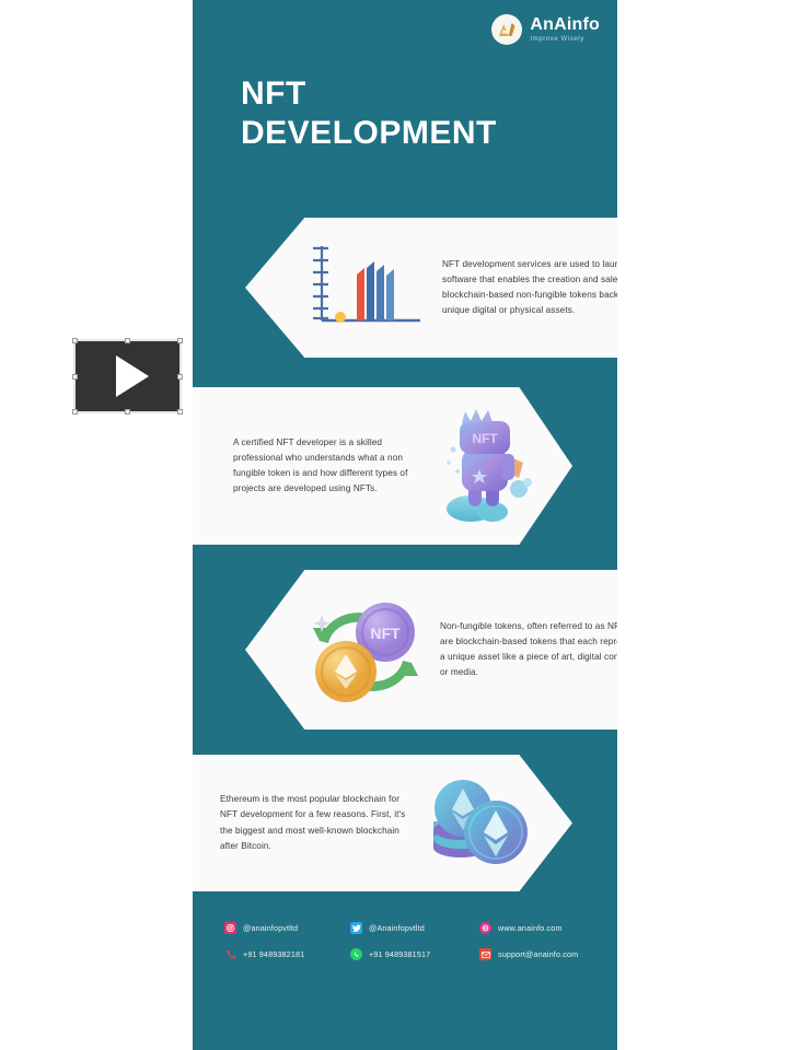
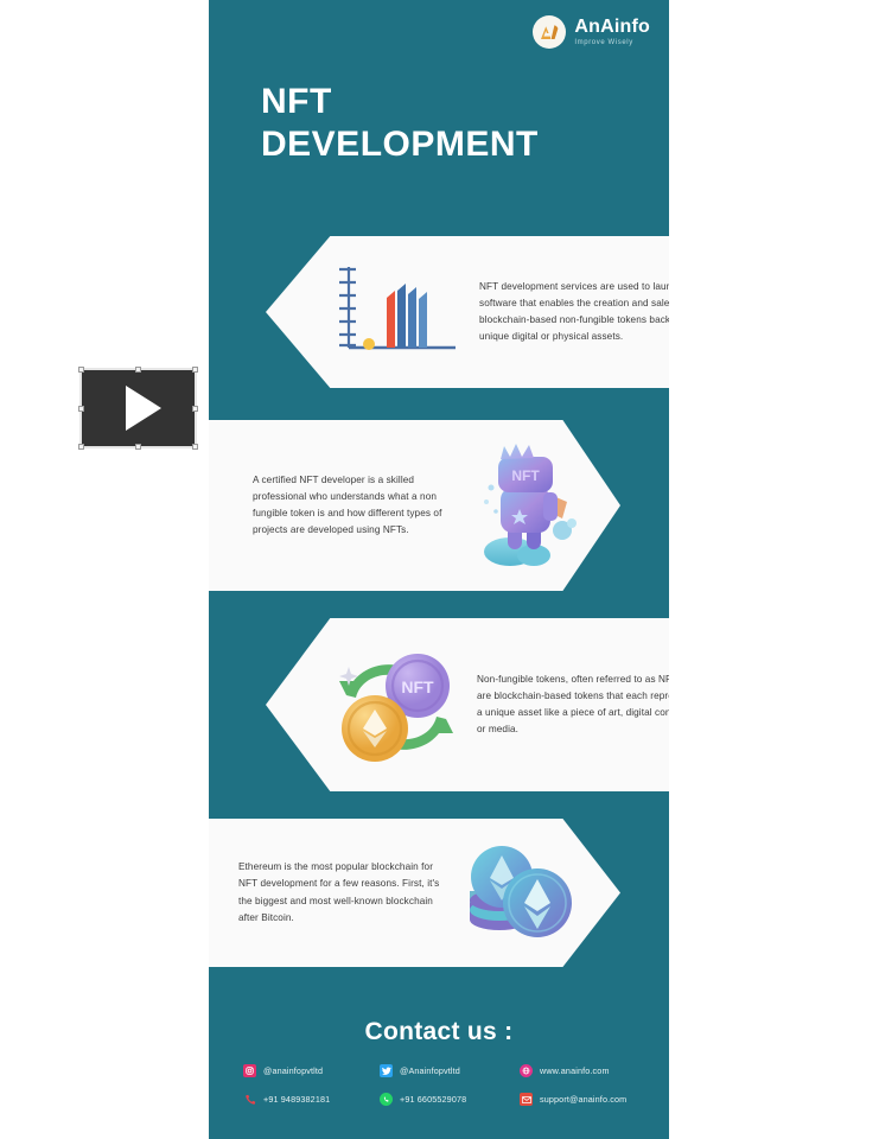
  AnAinfo
  NFT
  DEVELOPMENT
  NFT development services are used to laun software that enables the creation and sale blockchain-based non-fungible tokens back unique digital or physical assets.
  A certified NFT developer is a skilled professional who understands what a non fungible token is and how different types of projects are developed using NFTs.
  NFT
  NFT
  Non-fungible tokens, often referred to as NF are blockchain-based tokens that each repr a unique asset like a piece of art, digital con or media.
  Ethereum is the most popular blockchain for NFT development for a few reasons. First, it's the biggest and most well-known blockchain after Bitcoin.
+ Contact us :
  @anainfopvtltd
  @Anainfopvtltd
  www.anainfo.com
  +91 9489382181
- +91 9489381517
+ +91 6605529078
  support@anainfo.com
